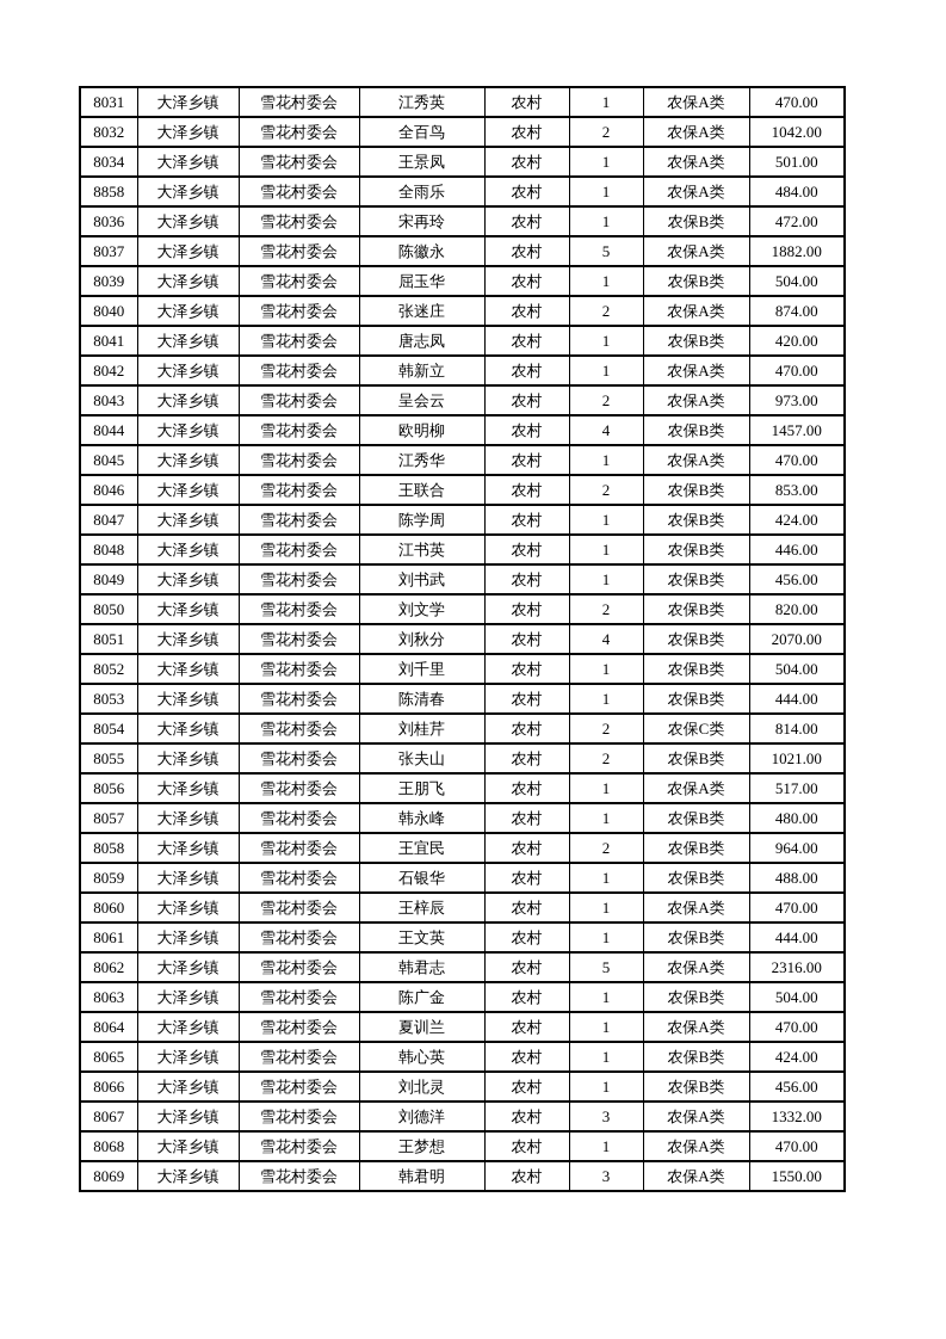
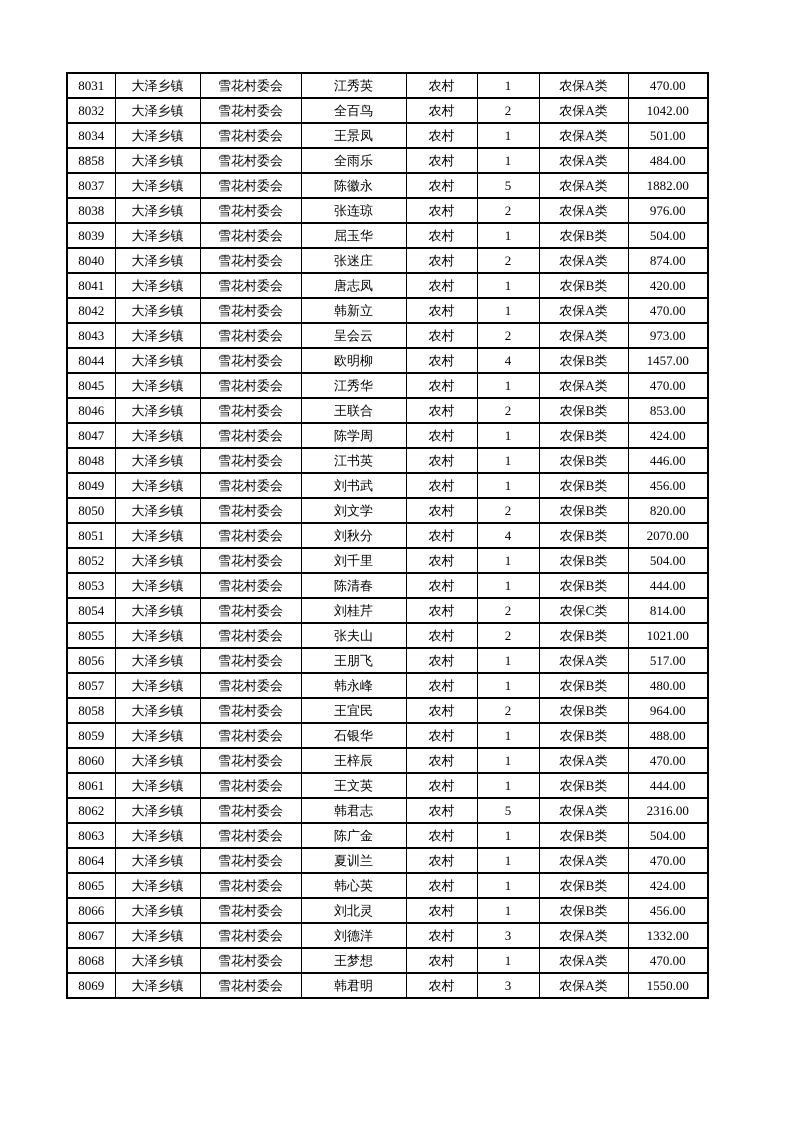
  8031	大泽乡镇	雪花村委会	江秀英	农村	1	农保A类	470.00
  8032	大泽乡镇	雪花村委会	全百鸟	农村	2	农保A类	1042.00
  8034	大泽乡镇	雪花村委会	王景凤	农村	1	农保A类	501.00
  8858	大泽乡镇	雪花村委会	全雨乐	农村	1	农保A类	484.00
- 8036	大泽乡镇	雪花村委会	宋再玲	农村	1	农保B类	472.00
  8037	大泽乡镇	雪花村委会	陈徽永	农村	5	农保A类	1882.00
+ 8038	大泽乡镇	雪花村委会	张连琼	农村	2	农保A类	976.00
  8039	大泽乡镇	雪花村委会	屈玉华	农村	1	农保B类	504.00
  8040	大泽乡镇	雪花村委会	张迷庄	农村	2	农保A类	874.00
  8041	大泽乡镇	雪花村委会	唐志凤	农村	1	农保B类	420.00
  8042	大泽乡镇	雪花村委会	韩新立	农村	1	农保A类	470.00
  8043	大泽乡镇	雪花村委会	呈会云	农村	2	农保A类	973.00
  8044	大泽乡镇	雪花村委会	欧明柳	农村	4	农保B类	1457.00
  8045	大泽乡镇	雪花村委会	江秀华	农村	1	农保A类	470.00
  8046	大泽乡镇	雪花村委会	王联合	农村	2	农保B类	853.00
  8047	大泽乡镇	雪花村委会	陈学周	农村	1	农保B类	424.00
  8048	大泽乡镇	雪花村委会	江书英	农村	1	农保B类	446.00
  8049	大泽乡镇	雪花村委会	刘书武	农村	1	农保B类	456.00
  8050	大泽乡镇	雪花村委会	刘文学	农村	2	农保B类	820.00
  8051	大泽乡镇	雪花村委会	刘秋分	农村	4	农保B类	2070.00
  8052	大泽乡镇	雪花村委会	刘千里	农村	1	农保B类	504.00
  8053	大泽乡镇	雪花村委会	陈清春	农村	1	农保B类	444.00
  8054	大泽乡镇	雪花村委会	刘桂芹	农村	2	农保C类	814.00
  8055	大泽乡镇	雪花村委会	张夫山	农村	2	农保B类	1021.00
  8056	大泽乡镇	雪花村委会	王朋飞	农村	1	农保A类	517.00
  8057	大泽乡镇	雪花村委会	韩永峰	农村	1	农保B类	480.00
  8058	大泽乡镇	雪花村委会	王宜民	农村	2	农保B类	964.00
  8059	大泽乡镇	雪花村委会	石银华	农村	1	农保B类	488.00
  8060	大泽乡镇	雪花村委会	王梓辰	农村	1	农保A类	470.00
  8061	大泽乡镇	雪花村委会	王文英	农村	1	农保B类	444.00
  8062	大泽乡镇	雪花村委会	韩君志	农村	5	农保A类	2316.00
  8063	大泽乡镇	雪花村委会	陈广金	农村	1	农保B类	504.00
  8064	大泽乡镇	雪花村委会	夏训兰	农村	1	农保A类	470.00
  8065	大泽乡镇	雪花村委会	韩心英	农村	1	农保B类	424.00
  8066	大泽乡镇	雪花村委会	刘北灵	农村	1	农保B类	456.00
  8067	大泽乡镇	雪花村委会	刘德洋	农村	3	农保A类	1332.00
  8068	大泽乡镇	雪花村委会	王梦想	农村	1	农保A类	470.00
  8069	大泽乡镇	雪花村委会	韩君明	农村	3	农保A类	1550.00
